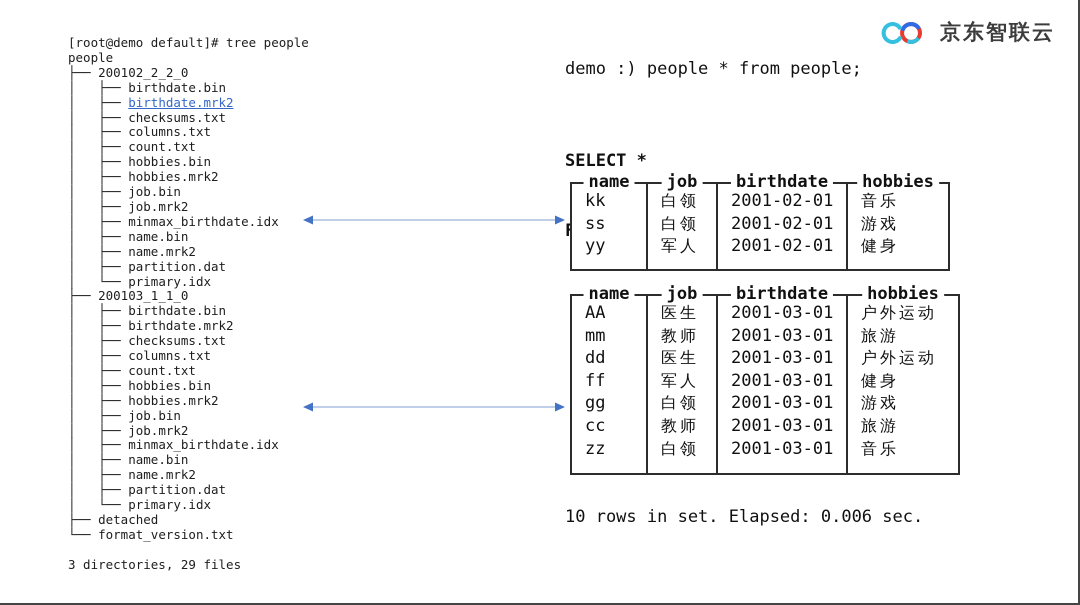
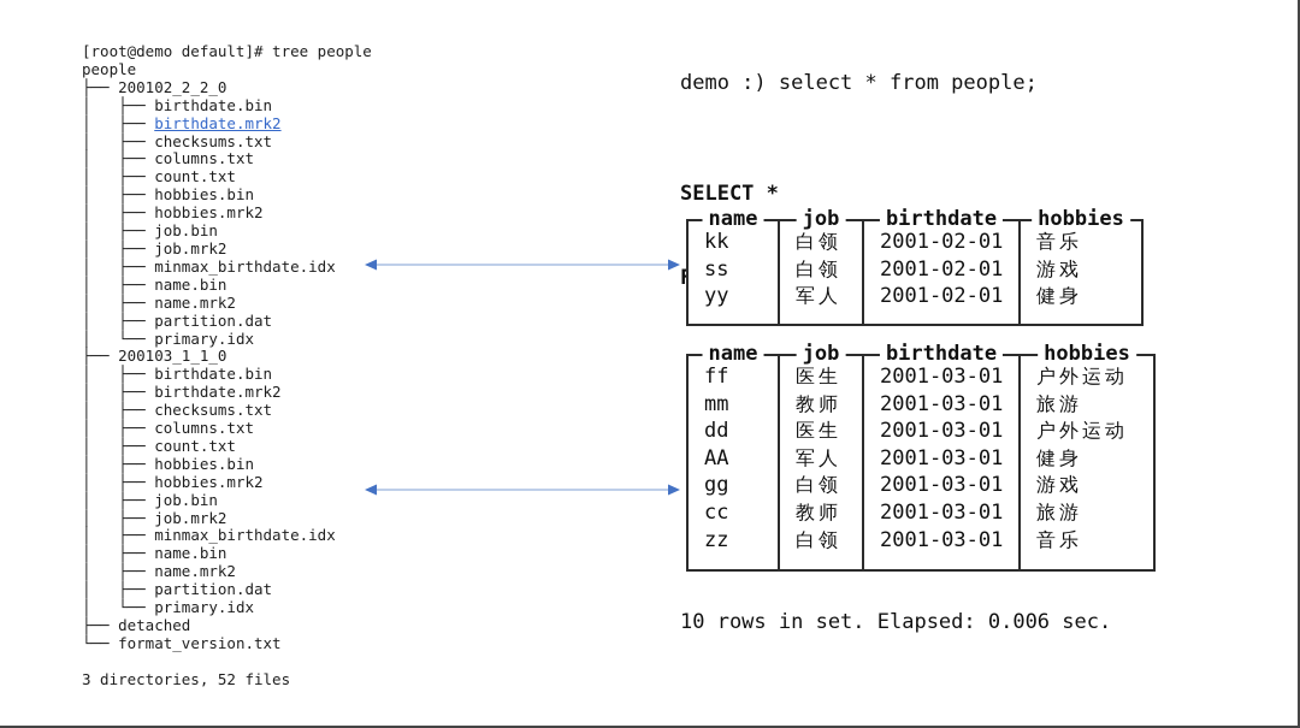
  [root@demo default]# tree people
  people
  ├── 200102_2_2_0
  │ ├── birthdate.bin
  │ ├── birthdate.mrk2
  │ ├── checksums.txt
  │ ├── columns.txt
  │ ├── count.txt
  │ ├── hobbies.bin
  │ ├── hobbies.mrk2
  │ ├── job.bin
  │ ├── job.mrk2
  │ ├── minmax_birthdate.idx
  │ ├── name.bin
  │ ├── name.mrk2
  │ ├── partition.dat
  │ └── primary.idx
  ├── 200103_1_1_0
  │ ├── birthdate.bin
  │ ├── birthdate.mrk2
  │ ├── checksums.txt
  │ ├── columns.txt
  │ ├── count.txt
  │ ├── hobbies.bin
  │ ├── hobbies.mrk2
  │ ├── job.bin
  │ ├── job.mrk2
  │ ├── minmax_birthdate.idx
  │ ├── name.bin
  │ ├── name.mrk2
  │ ├── partition.dat
  │ └── primary.idx
  ├── detached
  └── format_version.txt
- 3 directories, 29 files
+ 3 directories, 52 files
- demo :) people * from people;
+ demo :) select * from people;
  SELECT *
  name
  kk
  ss
  yy
  job
  白领
  白领
  军人
  birthdate
  2001-02-01
  2001-02-01
  2001-02-01
  hobbies
  音乐
  游戏
  健身
  name
- AA
+ ff
  mm
  dd
- ff
+ AA
  gg
  cc
  zz
  job
  医生
  教师
  医生
  军人
  白领
  教师
  白领
  birthdate
  2001-03-01
  2001-03-01
  2001-03-01
  2001-03-01
  2001-03-01
  2001-03-01
  2001-03-01
  hobbies
  户外运动
  旅游
  户外运动
  健身
  游戏
  旅游
  音乐
  10 rows in set. Elapsed: 0.006 sec.
- 京东智联云
